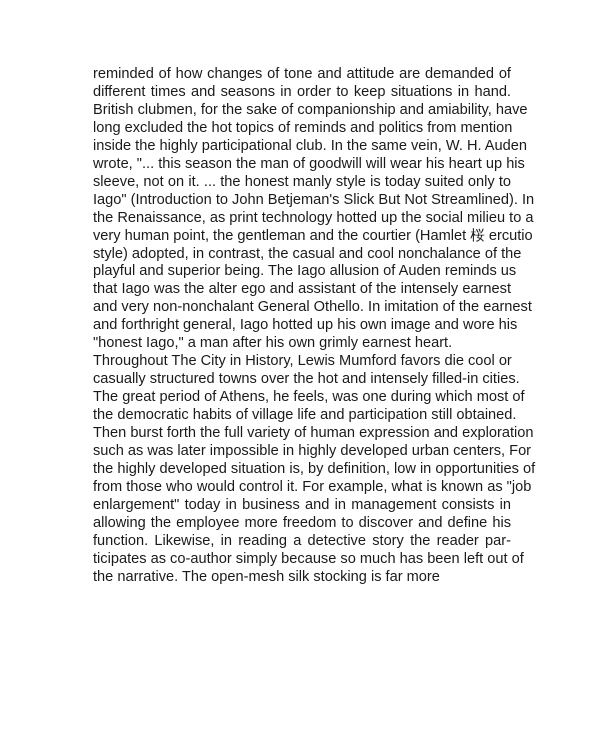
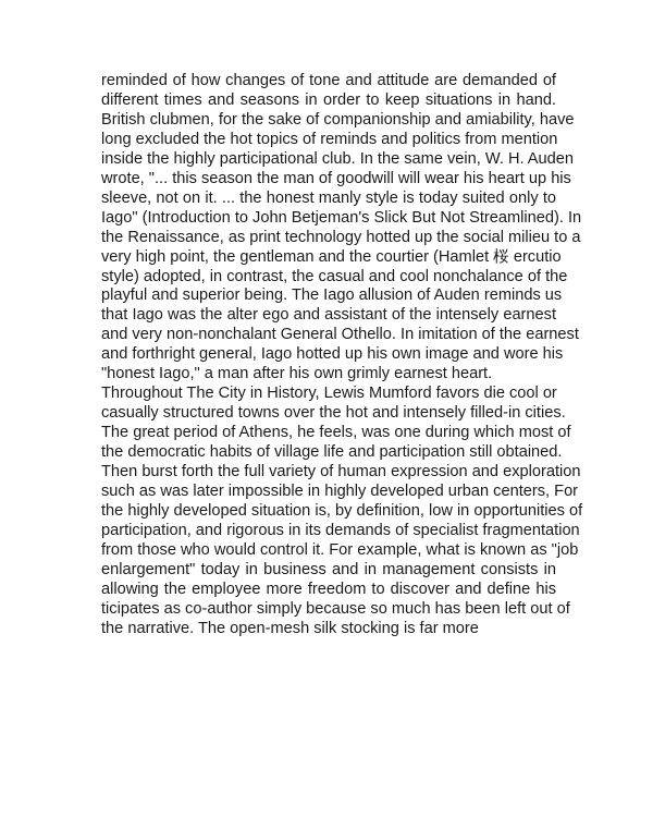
  reminded of how changes of tone and attitude are demanded of
  different times and seasons in order to keep situations in hand.
  British clubmen, for the sake of companionship and amiability, have
  long excluded the hot topics of reminds and politics from mention
  inside the highly participational club. In the same vein, W. H. Auden
  wrote, "... this season the man of goodwill will wear his heart up his
  sleeve, not on it. ... the honest manly style is today suited only to
  Iago" (Introduction to John Betjeman's Slick But Not Streamlined). In
  the Renaissance, as print technology hotted up the social milieu to a
- very human point, the gentleman and the courtier (Hamlet 桜 ercutio
+ very high point, the gentleman and the courtier (Hamlet 桜 ercutio
  style) adopted, in contrast, the casual and cool nonchalance of the
  playful and superior being. The Iago allusion of Auden reminds us
  that Iago was the alter ego and assistant of the intensely earnest
  and very non-nonchalant General Othello. In imitation of the earnest
  and forthright general, Iago hotted up his own image and wore his
  "honest Iago," a man after his own grimly earnest heart.
  Throughout The City in History, Lewis Mumford favors die cool or
  casually structured towns over the hot and intensely filled-in cities.
  The great period of Athens, he feels, was one during which most of
  the democratic habits of village life and participation still obtained.
  Then burst forth the full variety of human expression and exploration
  such as was later impossible in highly developed urban centers, For
  the highly developed situation is, by definition, low in opportunities of
+ participation, and rigorous in its demands of specialist fragmentation
  from those who would control it. For example, what is known as "job
  enlargement" today in business and in management consists in
  allowing the employee more freedom to discover and define his
- function. Likewise, in reading a detective story the reader par-
  ticipates as co-author simply because so much has been left out of
  the narrative. The open-mesh silk stocking is far more
